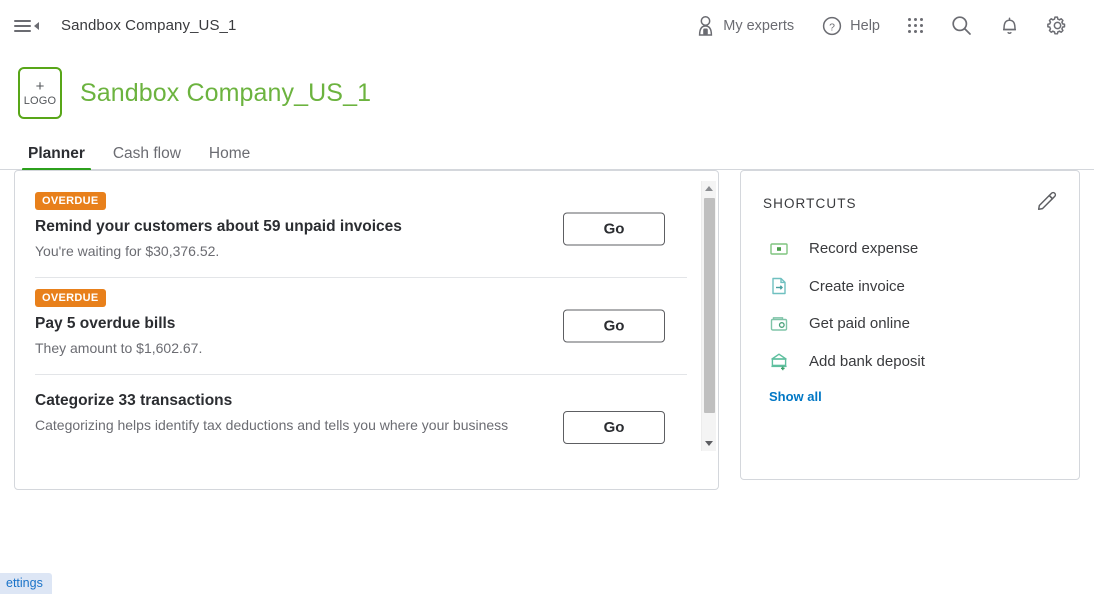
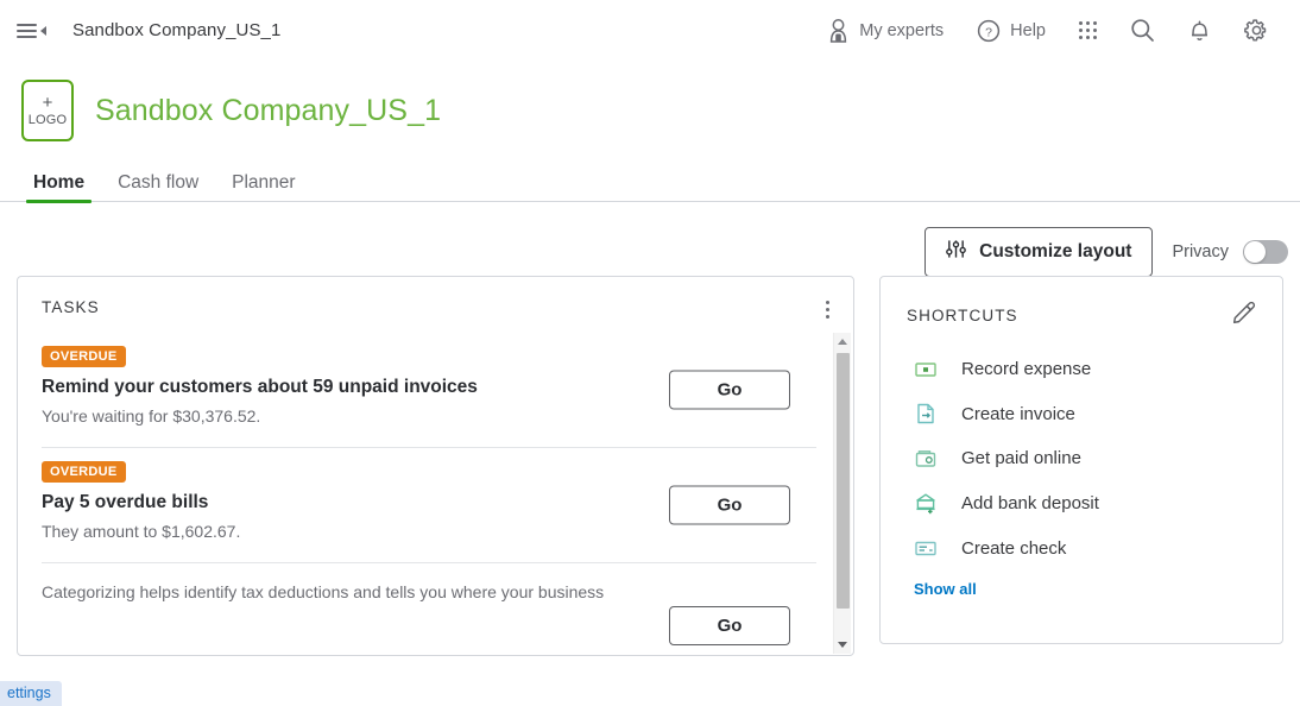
  Sandbox Company_US_1
  My experts
  ?
  Help
  +
  LOGO
  Sandbox Company_US_1
- Planner
+ Home
  Cash flow
- Home
+ Planner
+ Customize layout
+ Privacy
+ TASKS
  OVERDUE
  Remind your customers about 59 unpaid invoices
  You're waiting for $30,376.52.
  Go
  OVERDUE
  Pay 5 overdue bills
  They amount to $1,602.67.
  Go
- Categorize 33 transactions
  Categorizing helps identify tax deductions and tells you where your business
  Go
  SHORTCUTS
  Record expense
  Create invoice
  Get paid online
  Add bank deposit
+ Create check
  Show all
  ettings
